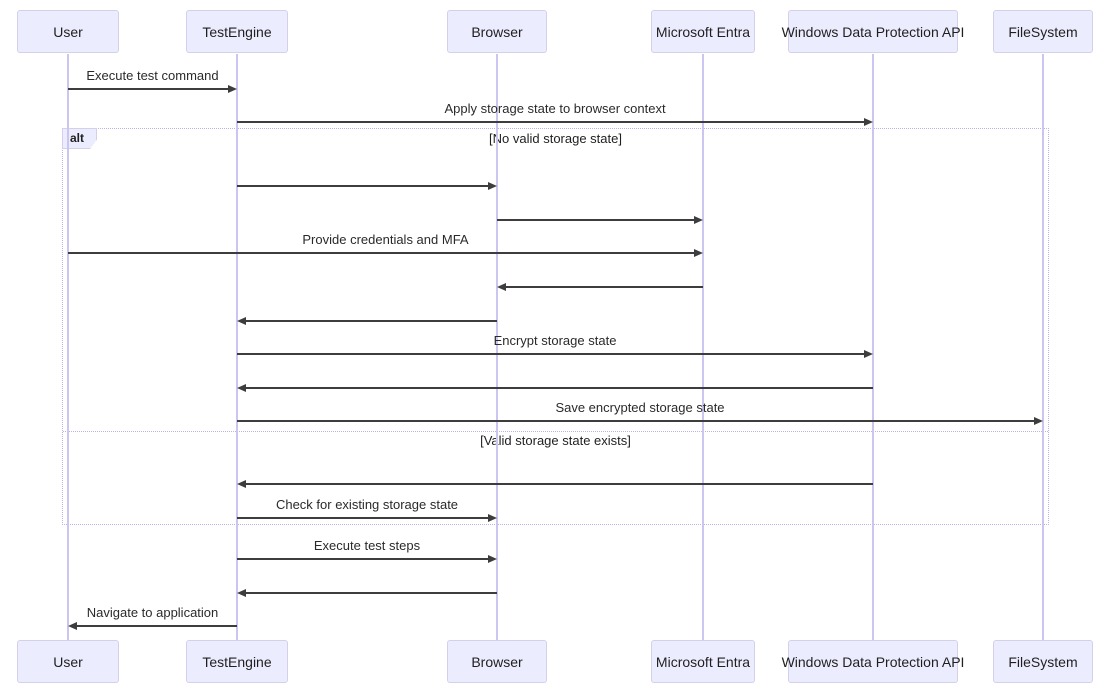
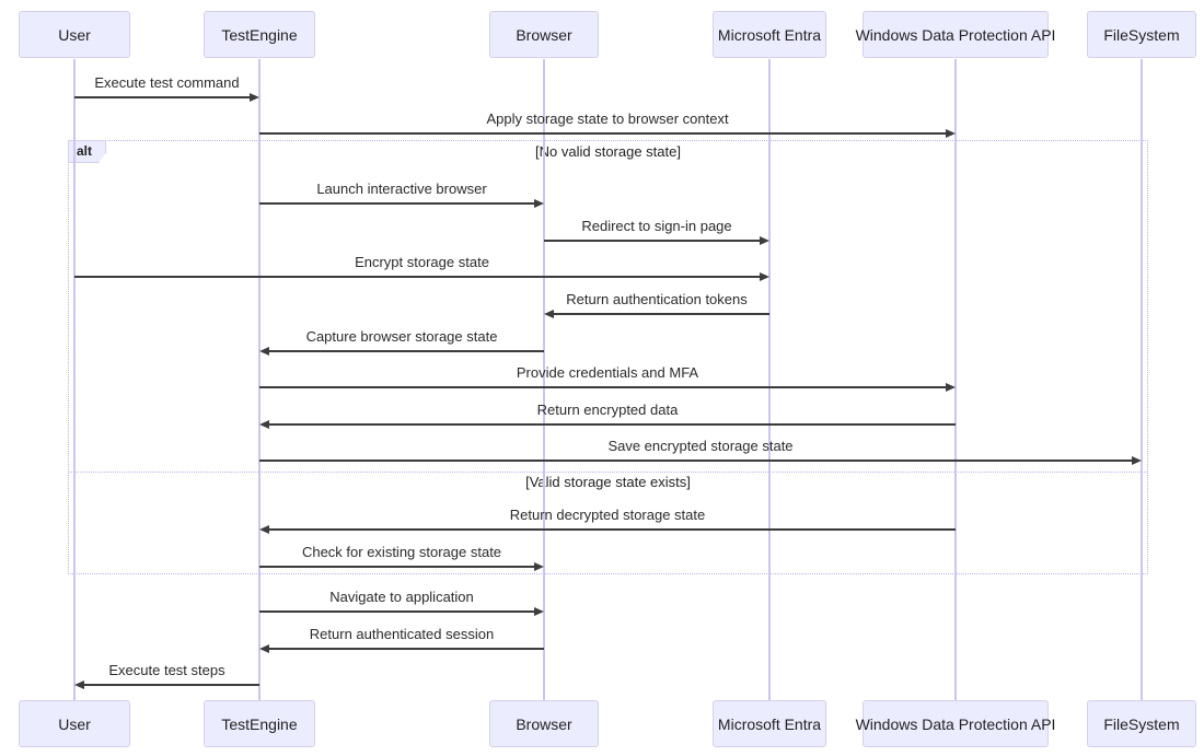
  alt
  [o valid storage state]
  [Valid storage state exists]
  User
  User
  TestEngine
  TestEngine
  Browser
  Browser
  Microsoft Entra
  Microsoft Entra
  Windows Data Protection API
  Windows Data Protection API
  FileSystem
  FileSystem
  Execute test command
  Apply storage state to browser context
+ Launch interactive browser
+ Redirect to sign-in page
- Provide credentials and MFA
+ Encrypt storage state
+ Return authentication tokens
+ Capture browser storage state
- Encrypt storage state
+ Provide credentials and MFA
+ Return encrypted data
  Save encrypted storage state
+ Return decrypted storage state
  Check for existing storage state
- Execute test steps
+ Navigate to application
+ Return authenticated session
- Navigate to application
+ Execute test steps
